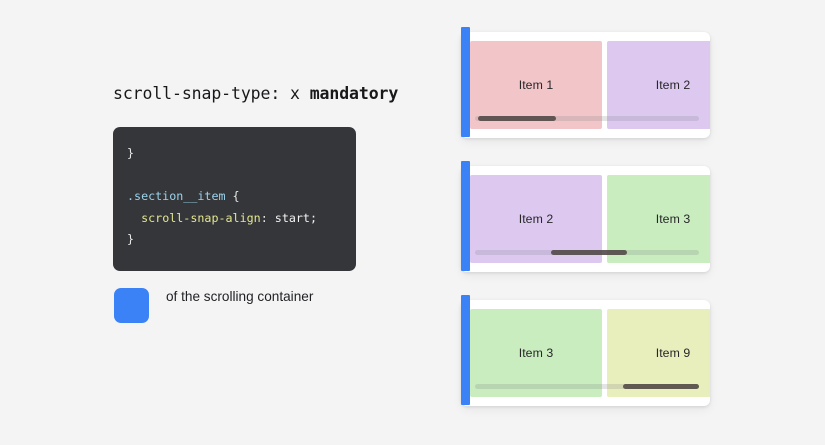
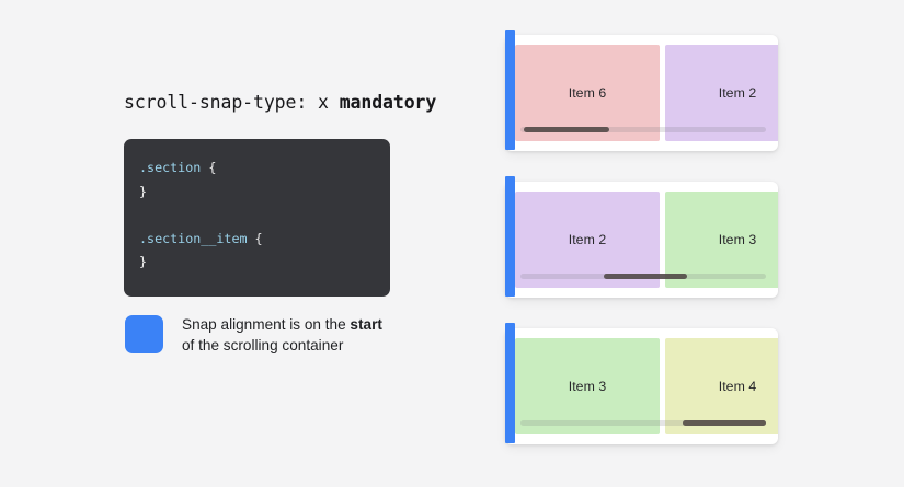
  scroll-snap-type: x mandatory
+ .section {
  }
  .section__item {
- scroll-snap-align: start;
  }
+ Snap alignment is on the start
  of the scrolling container
- Item 1
+ Item 6
  Item 2
  Item 2
  Item 3
  Item 3
- Item 9
+ Item 4
